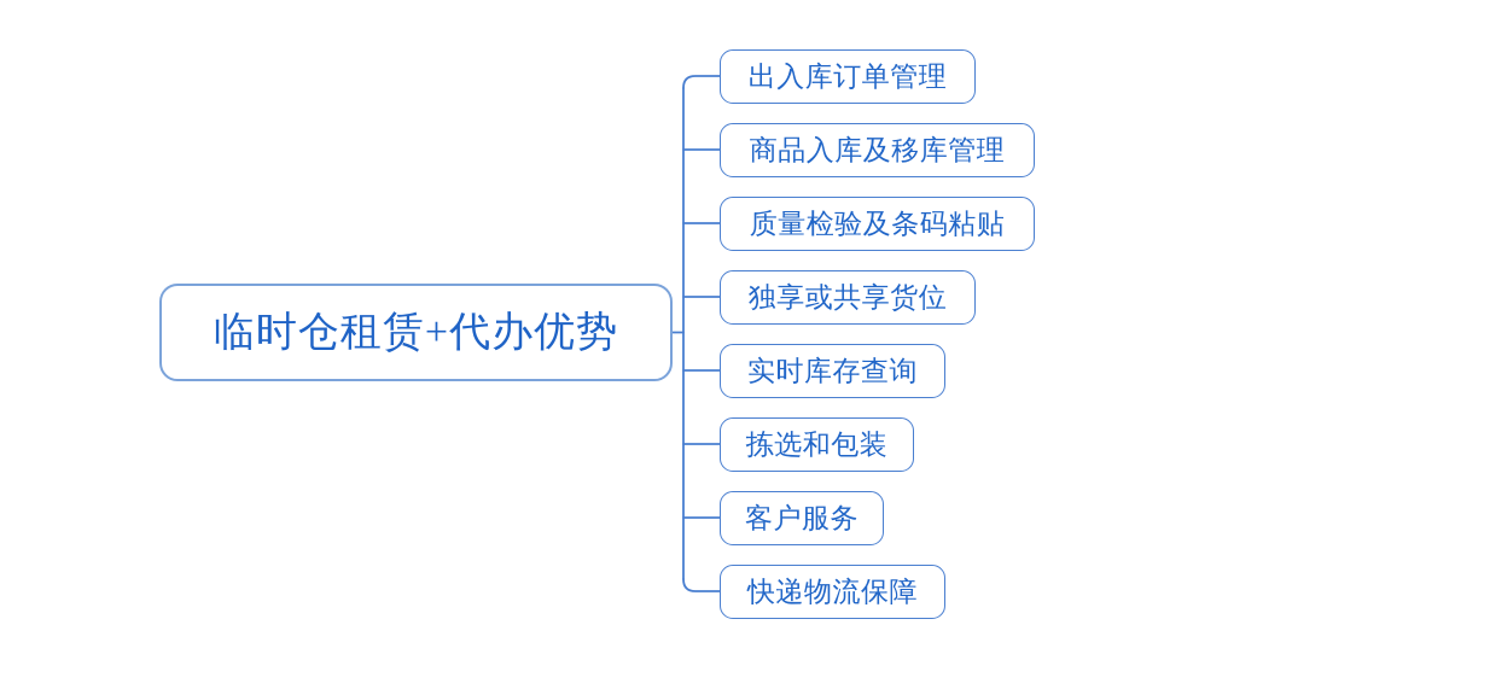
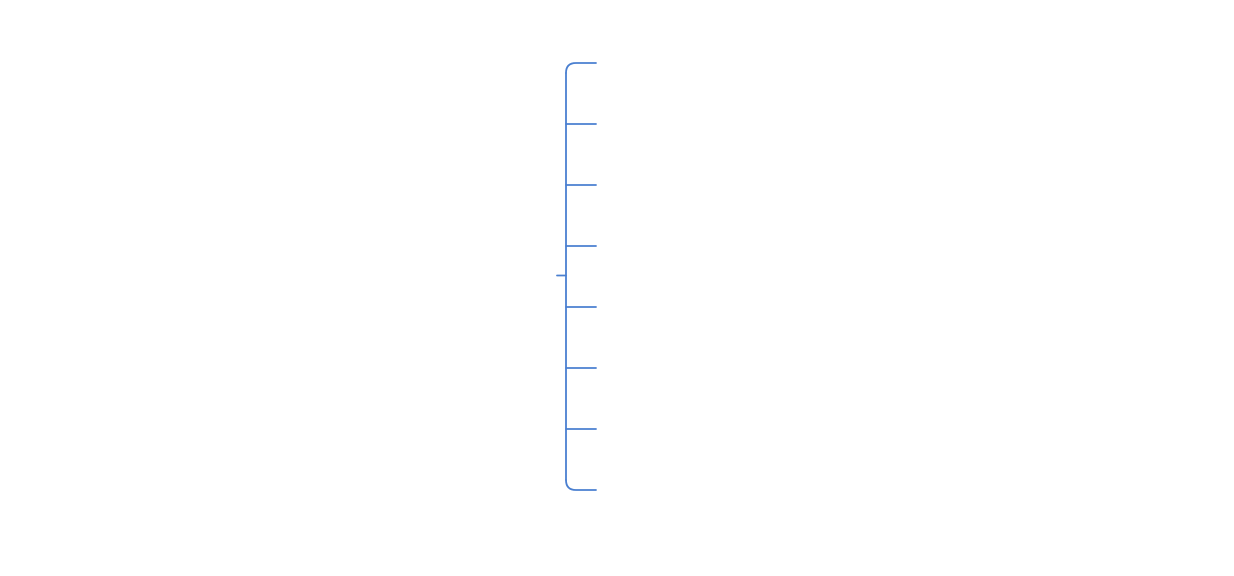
- 临时仓租赁+代办优势
- 出入库订单管理
- 商品入库及移库管理
- 质量检验及条码粘贴
- 独享或共享货位
- 实时库存查询
- 拣选和包装
- 客户服务
- 快递物流保障
